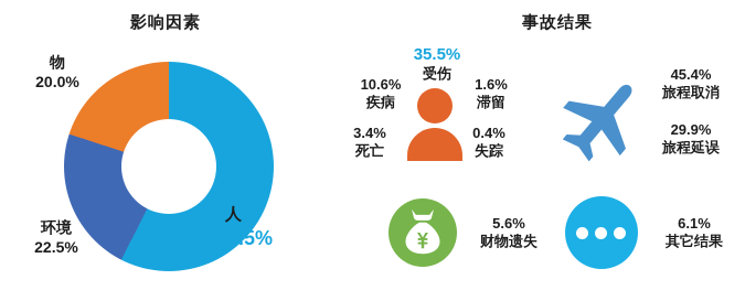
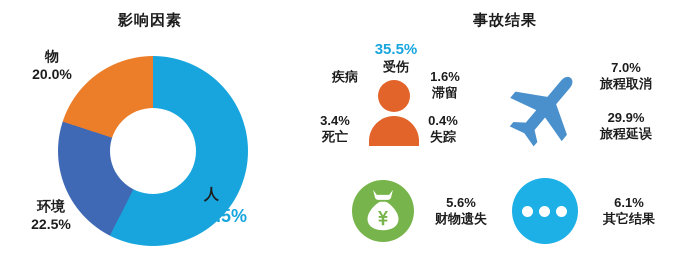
  影响因素
  事故结果
  物
  20.0%
  环境
  22.5%
  人
  57.5%
  35.5%
  受伤
- 10.6%
  疾病
  1.6%
  滞留
  3.4%
  死亡
  0.4%
  失踪
- 45.4%
+ 7.0%
  旅程取消
  29.9%
  旅程延误
  5.6%
  财物遗失
  6.1%
  其它结果
